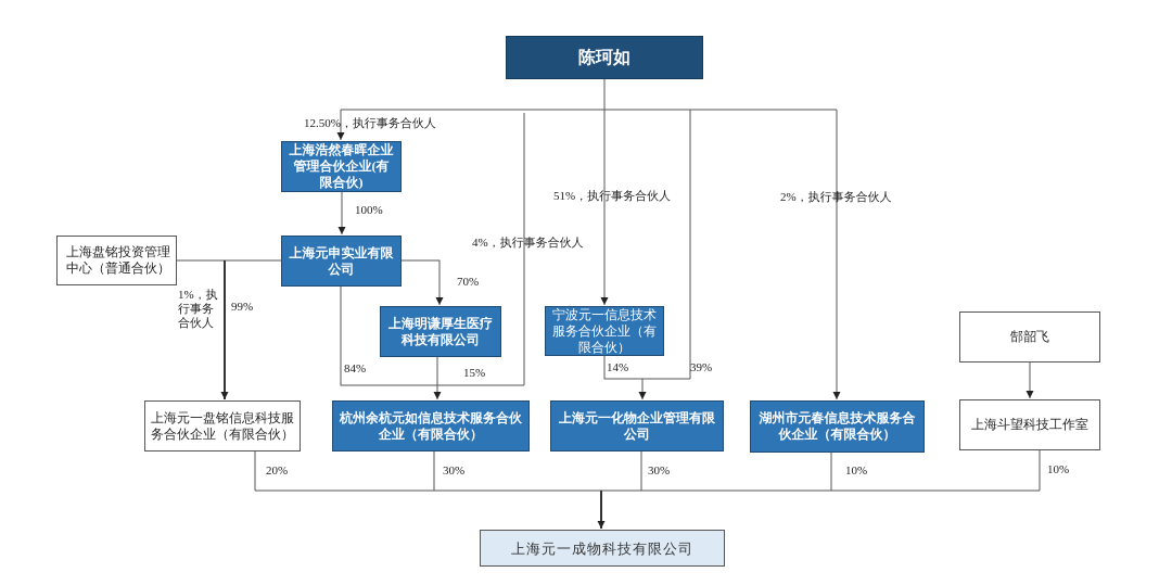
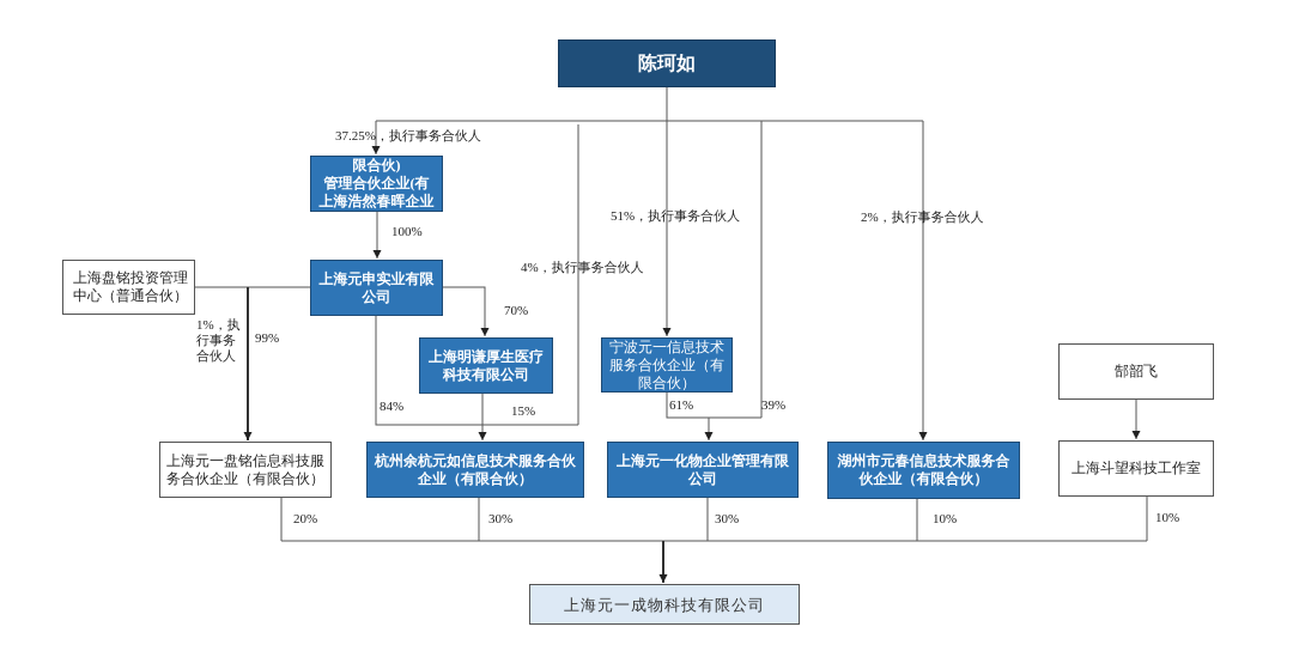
  陈珂如
- 上海浩然春晖企业
+ 限合伙)
  管理合伙企业(有
- 限合伙)
+ 上海浩然春晖企业
  上海元申实业有限
  公司
  上海盘铭投资管理
  中心（普通合伙）
  上海明谦厚生医疗
  科技有限公司
  宁波元一信息技术
  服务合伙企业（有
  限合伙）
  郜韶飞
  上海元一盘铭信息科技服
  务合伙企业（有限合伙）
  杭州余杭元如信息技术服务合伙
  企业（有限合伙）
  上海元一化物企业管理有限
  公司
  湖州市元春信息技术服务合
  伙企业（有限合伙）
  上海斗望科技工作室
  上海元一成物科技有限公司
- 12.50%，执行事务合伙人
+ 37.25%，执行事务合伙人
  100%
  4%，执行事务合伙人
  70%
  1%，执
  行事务
  合伙人
  99%
  84%
  15%
  51%，执行事务合伙人
  2%，执行事务合伙人
- 14%
+ 61%
  39%
  20%
  30%
  30%
  10%
  10%
